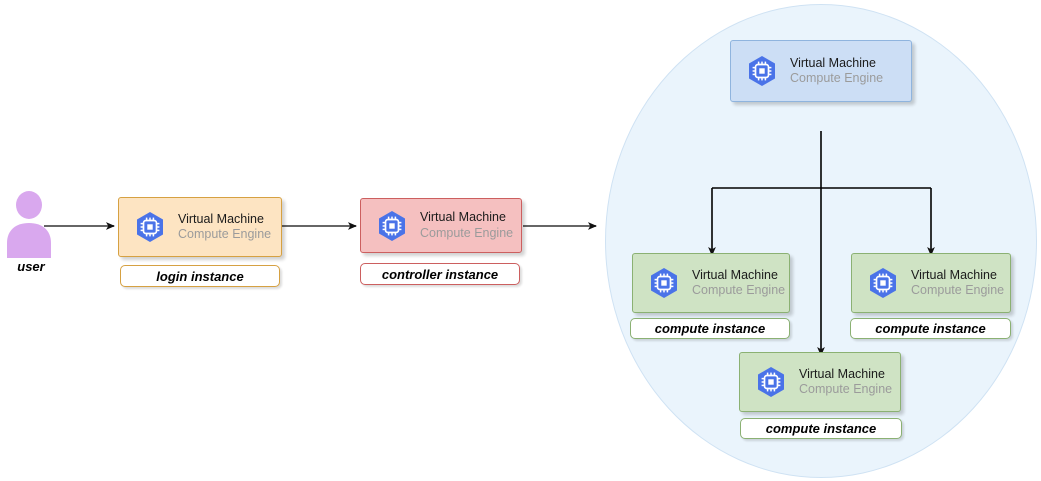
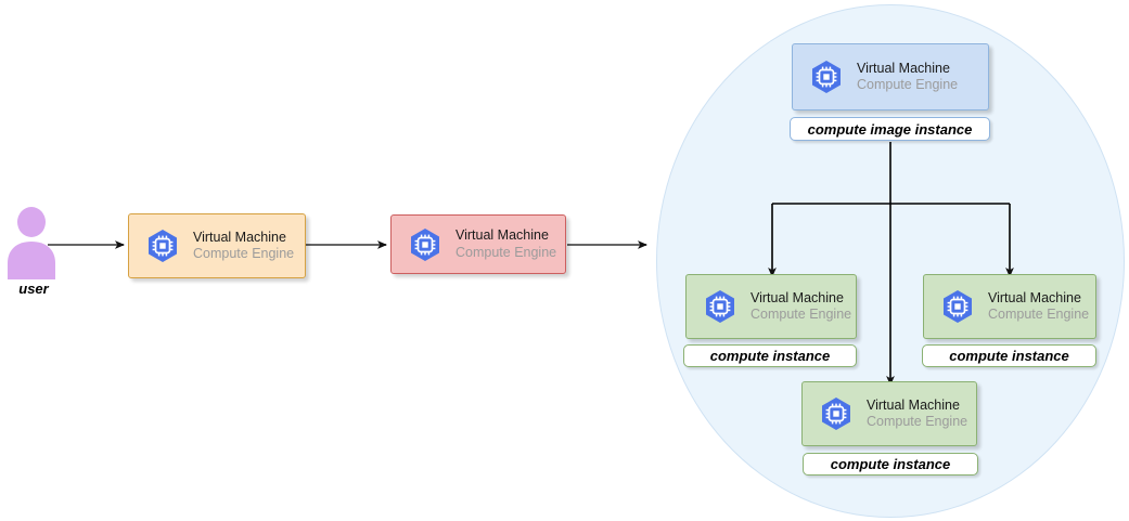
  user
  Virtual Machine
  Compute Engine
- login instance
  Virtual Machine
  Compute Engine
- controller instance
  Virtual Machine
  Compute Engine
+ compute image instance
  Virtual Machine
  Compute Engine
  compute instance
  Virtual Machine
  Compute Engine
  compute instance
  Virtual Machine
  Compute Engine
  compute instance
